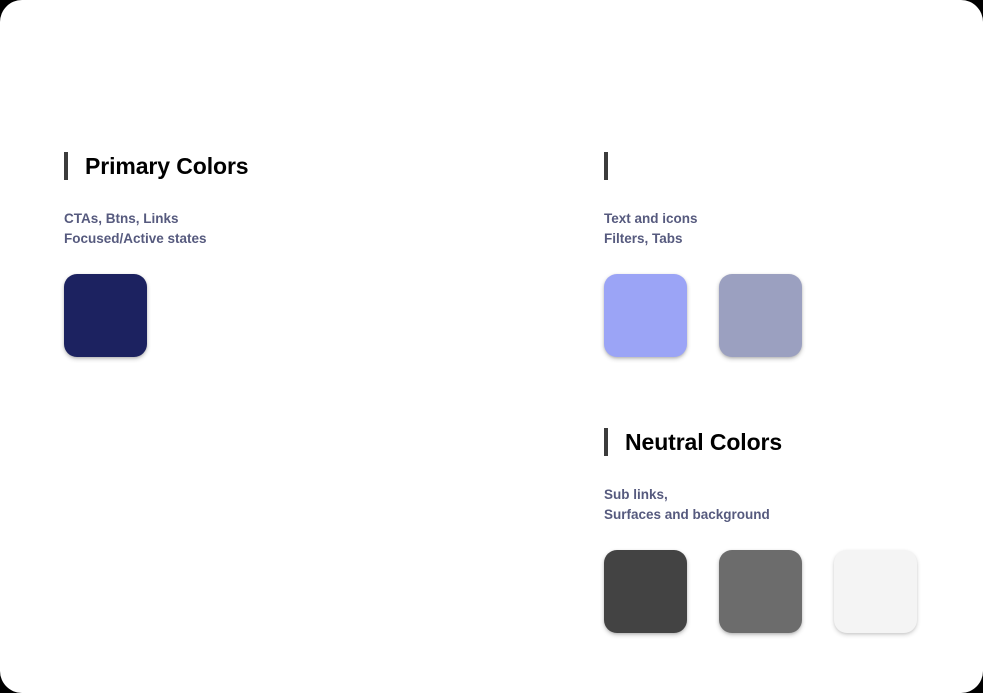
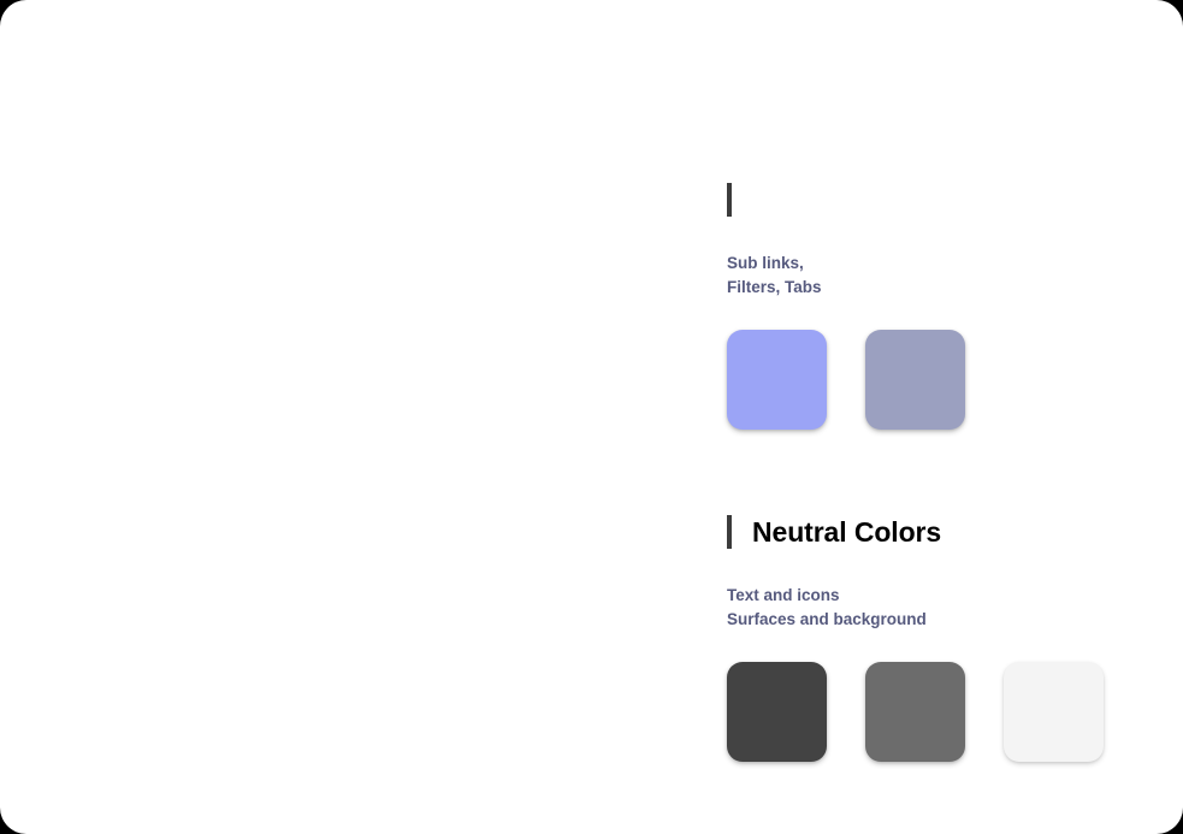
- Primary Colors
- CTAs, Btns, Links
- Focused/Active states
- Text and icons
+ Sub links,
  Filters, Tabs
  Neutral Colors
- Sub links,
+ Text and icons
  Surfaces and background
